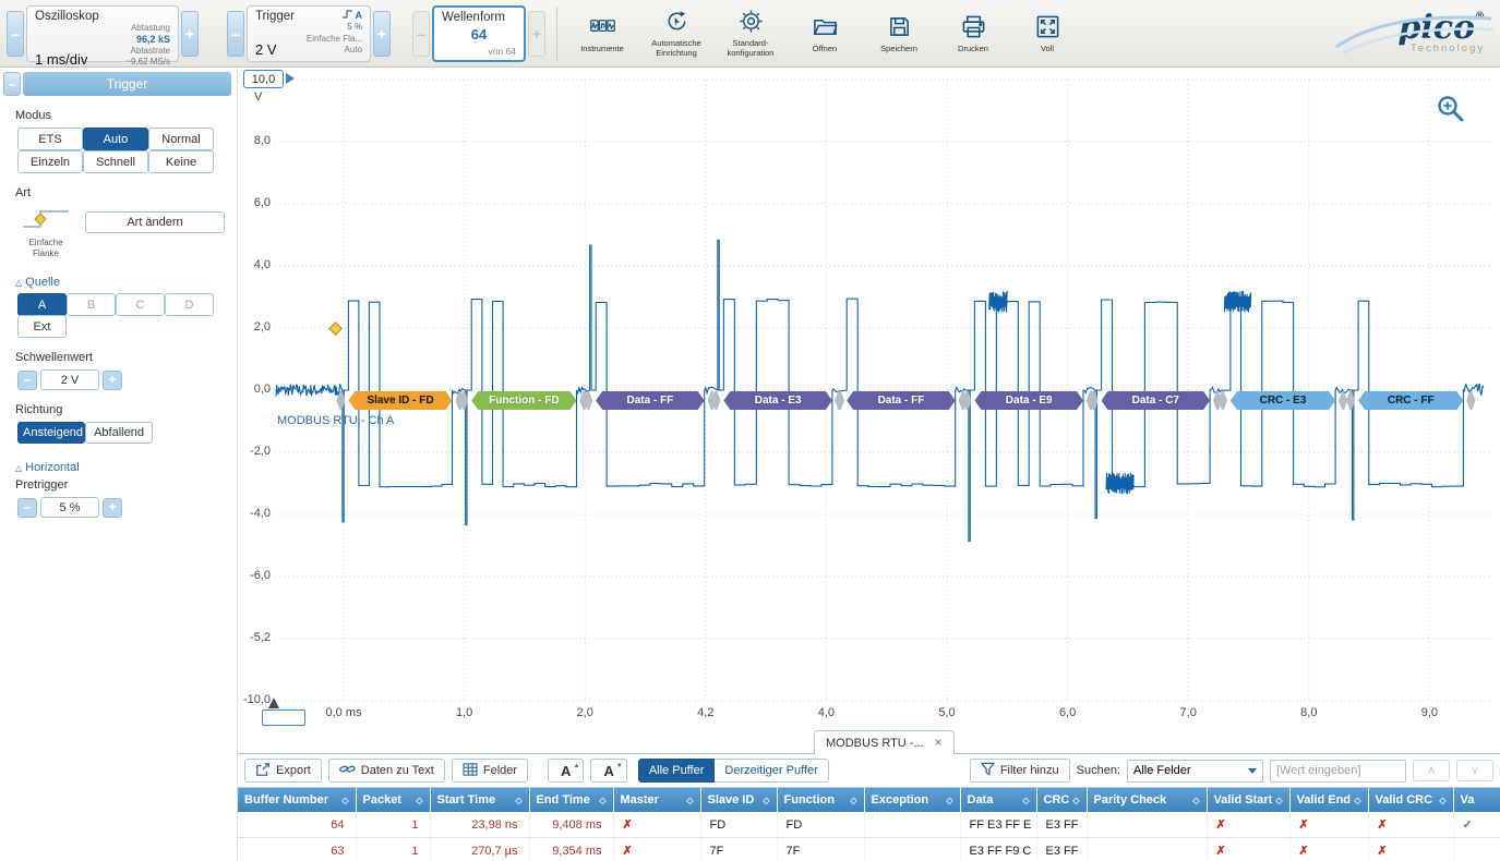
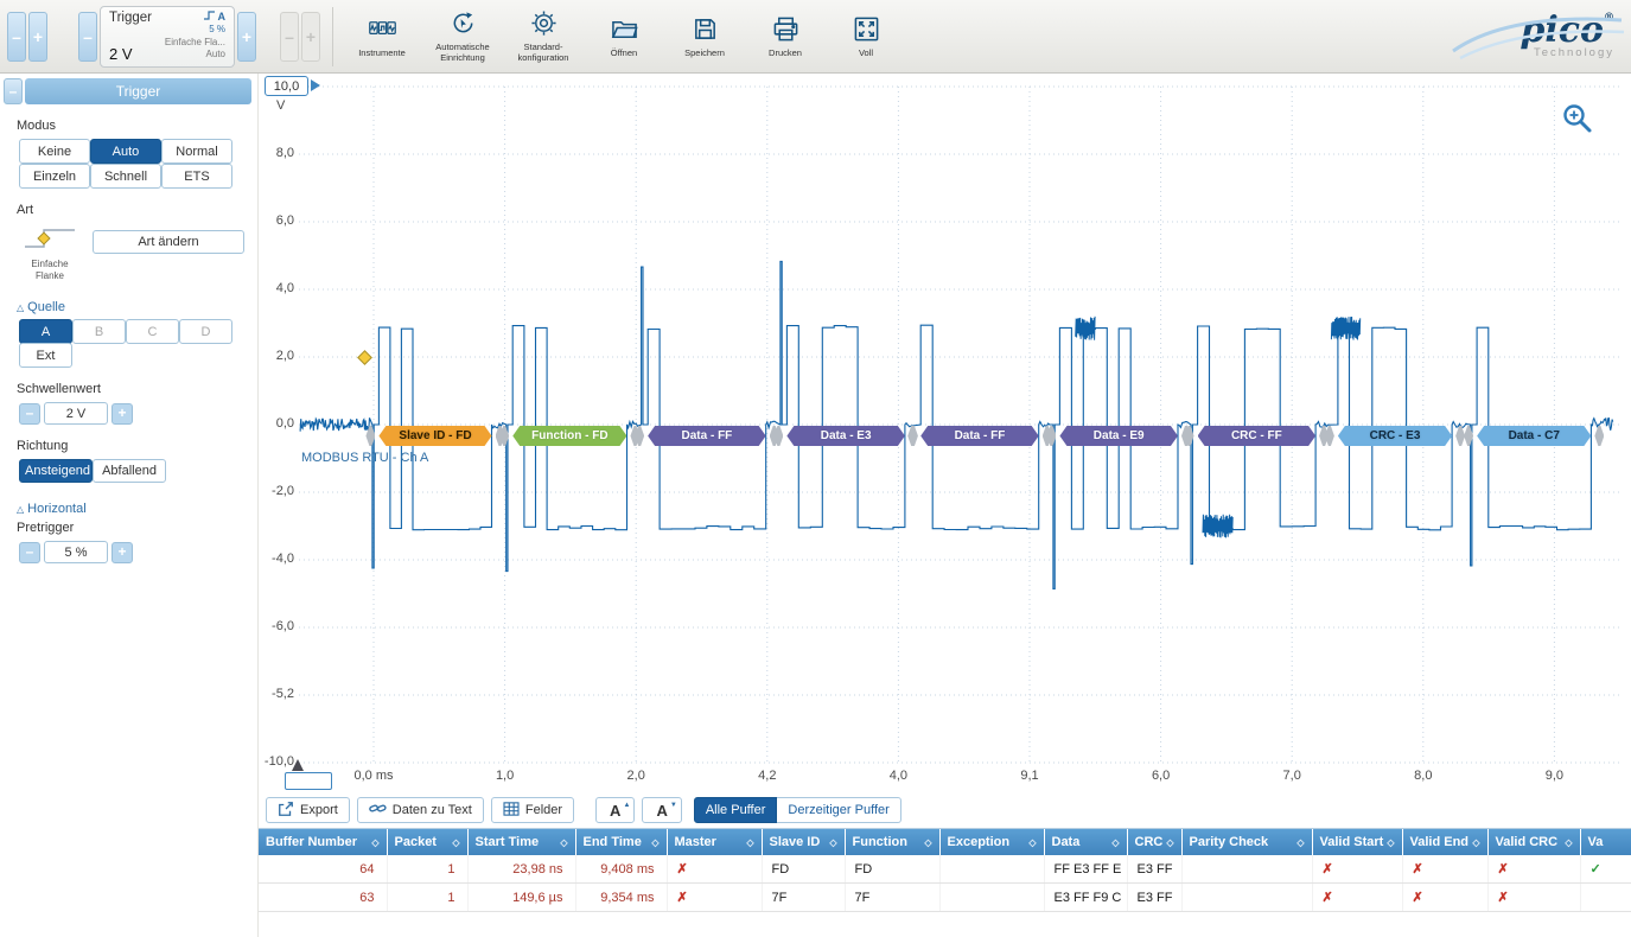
  –
- Oszilloskop
- 1 ms/div
- Abtastung
- 96,2 kS
- Abtastrate
- ~9,62 MS/s
  +
  –
  Trigger
  2 V
  A
  5 %
  Einfache Fla...
  Auto
  +
  –
- Wellenform
- 64
- von 64
  +
  Instrumente
  Automatische Einrichtung
  Standard-konfiguration
  Öffnen
  Speichern
  Drucken
  Voll
  Technology
  –
  Trigger
  Modus
- ETS
+ Keine
  Auto
  Normal
  Einzeln
  Schnell
- Keine
+ ETS
  Art
  Einfache
  Flanke
  Art ändern
  △ Quelle
  A
  B
  C
  D
  Ext
  Schwellenwert
  –
  2 V
  +
  Richtung
  Ansteigend
  Abfallend
  △ Horizontal
  Pretrigger
  –
  5 %
  +
  8,0
  6,0
  4,0
  2,0
  0,0
  -2,0
  -4,0
  -6,0
  -5,2
  -10,0
  0,0 ms
  1,0
  2,0
  4,2
  4,0
- 5,0
+ 9,1
  6,0
  7,0
  8,0
  9,0
  10,0
  V
  Slave ID - FD
  Function - FD
  Data - FF
  Data - E3
  Data - FF
  Data - E9
- Data - C7
+ CRC - FF
  CRC - E3
- CRC - FF
+ Data - C7
  MODBUS RTU - Ch A
- MODBUS RTU -... ×
  Export
  Daten zu Text
  Felder
  A
  A
  Alle Puffer
  Derzeitiger Puffer
- Filter hinzu
- Suchen:
- Alle Felder
- [Wert eingeben]
- ∧
- ∨
  ◇Buffer Number	◇Packet	◇Start Time	◇End Time	◇Master	◇Slave ID	◇Function	◇Exception	◇Data	◇CRC	◇Parity Check	◇Valid Start	◇Valid End	◇Valid CRC	Va
  64	1	23,98 ns	9,408 ms	✗	FD	FD		FF E3 FF E	E3 FF		✗	✗	✗	✓
- 63	1	270,7 µs	9,354 ms	✗	7F	7F		E3 FF F9 C	E3 FF		✗	✗	✗
+ 63	1	149,6 µs	9,354 ms	✗	7F	7F		E3 FF F9 C	E3 FF		✗	✗	✗
